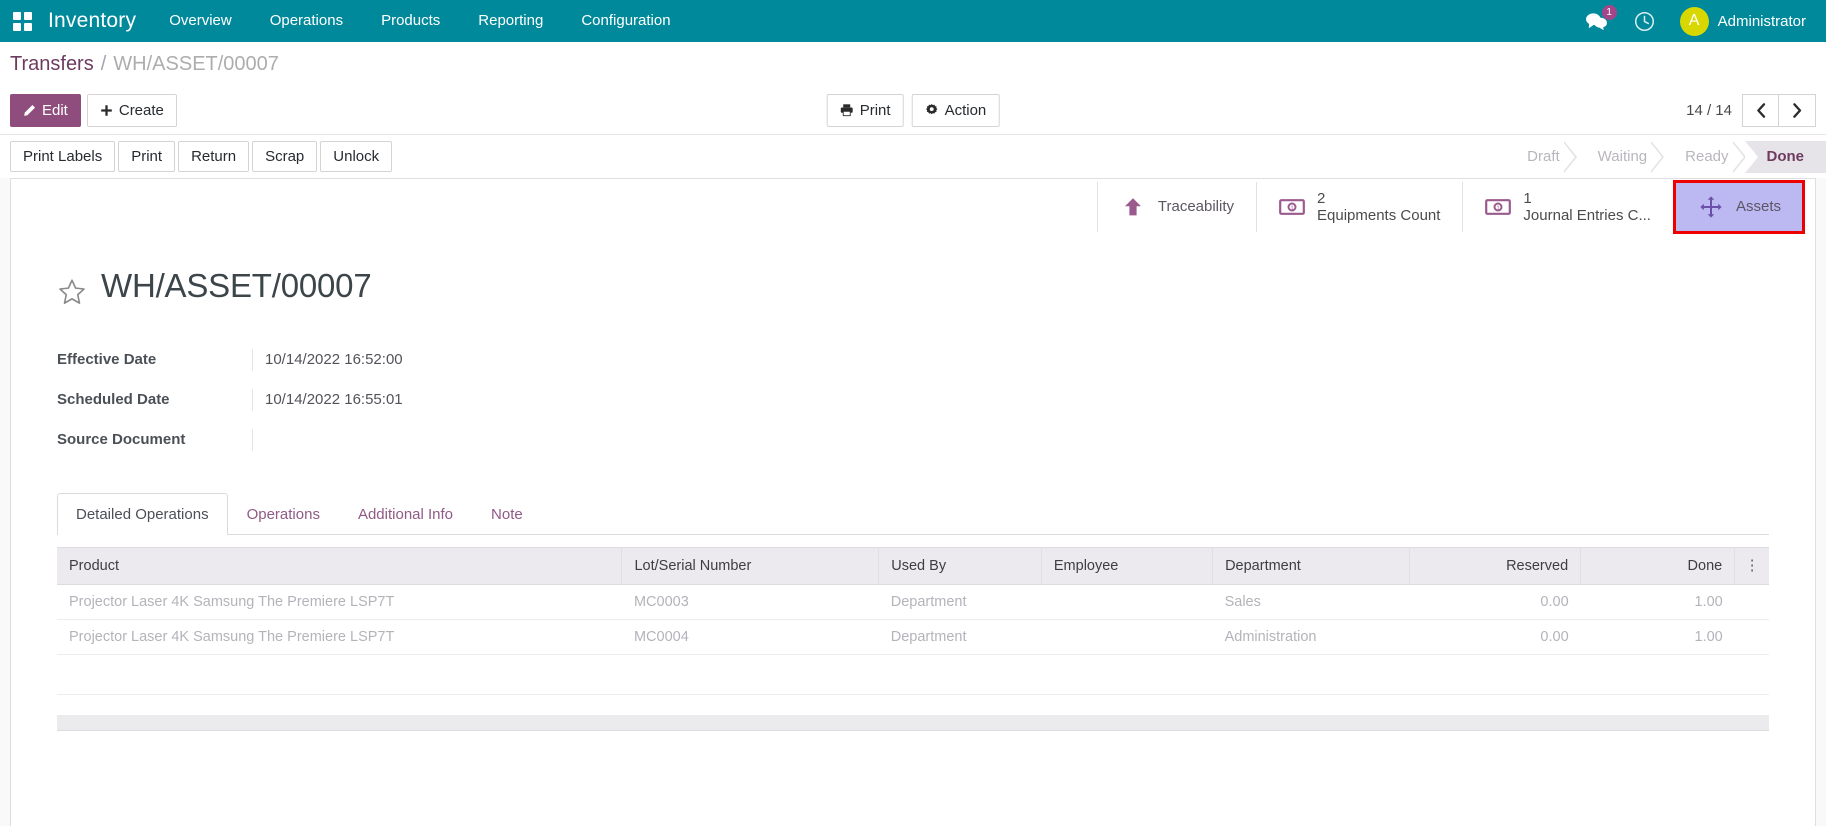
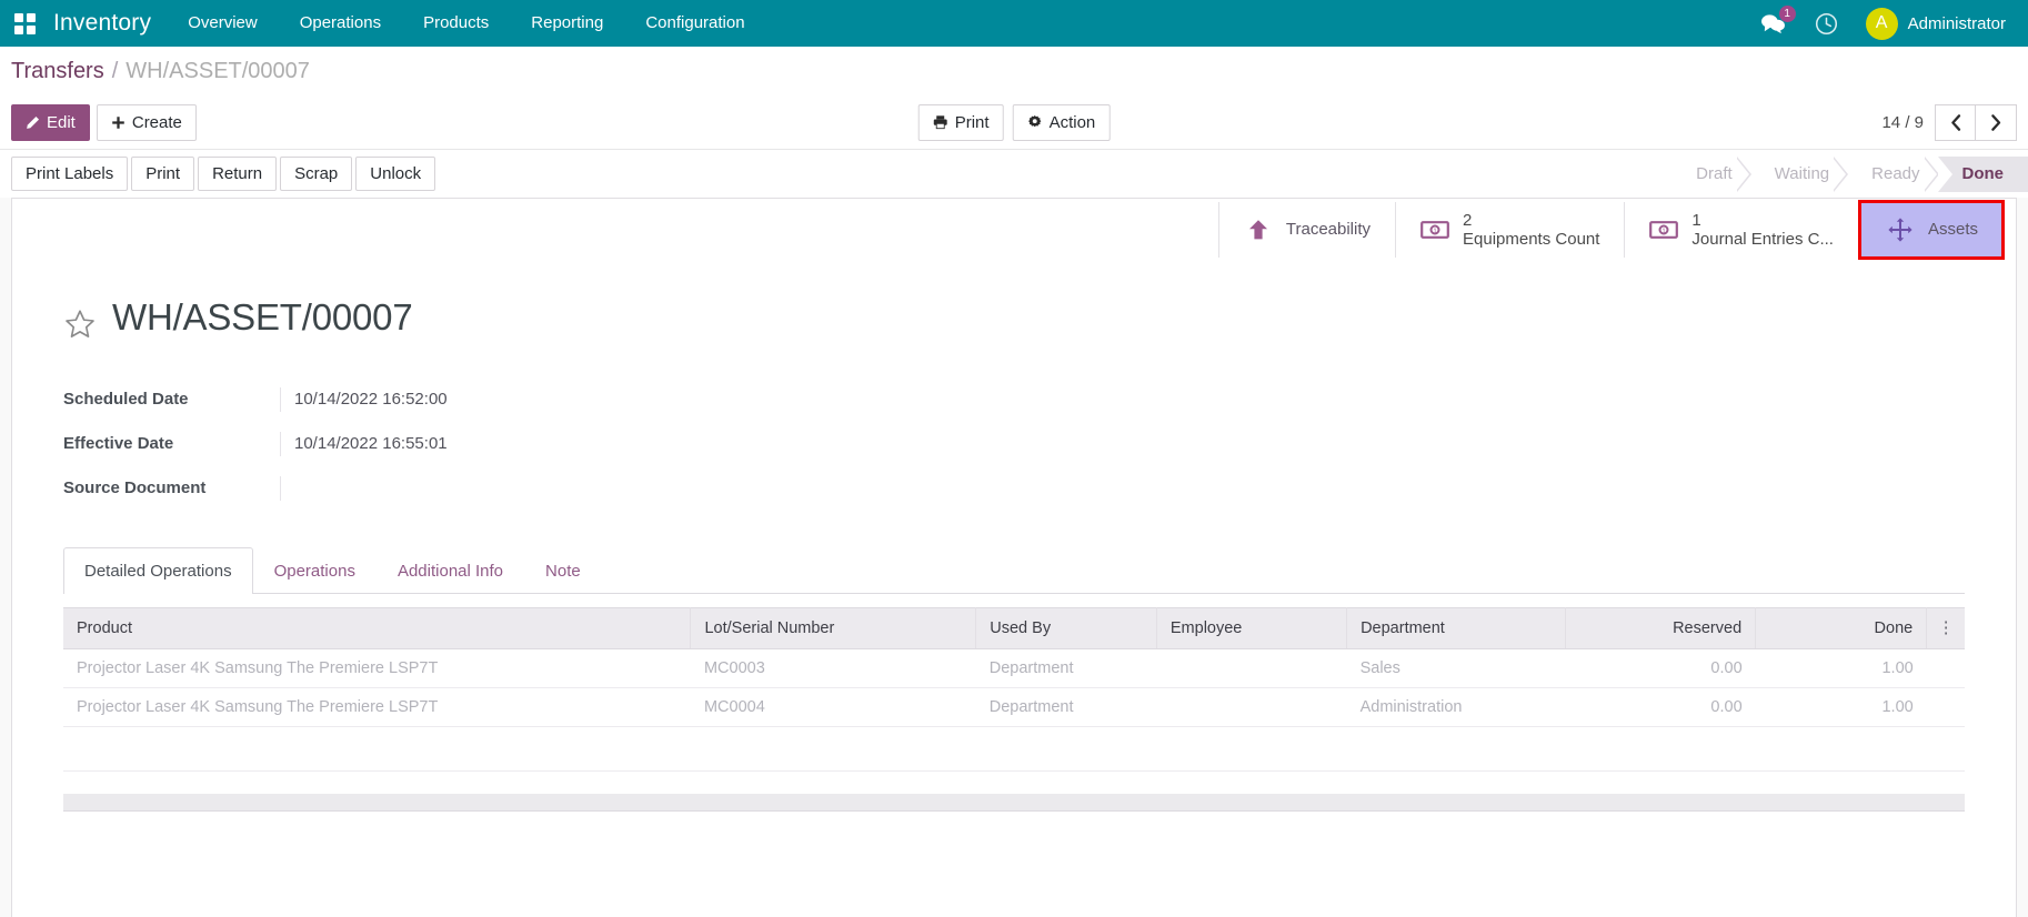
  Inventory
  Overview
  Operations
  Products
  Reporting
  Configuration
  1
  A
  Administrator
  Transfers
  /
  WH/ASSET/00007
  Edit
  Create
  Print
  Action
- 14 / 14
+ 14 / 9
  Print Labels
  Print
  Return
  Scrap
  Unlock
  Draft
  Waiting
  Ready
  Done
  Traceability
  2
  Equipments Count
  1
  Journal Entries C...
  Assets
  WH/ASSET/00007
- Effective Date
+ Scheduled Date
  10/14/2022 16:52:00
- Scheduled Date
+ Effective Date
  10/14/2022 16:55:01
  Source Document
  Detailed Operations
  Operations
  Additional Info
  Note
  Product	Lot/Serial Number	Used By	Employee	Department	Reserved	Done	⋮
  Projector Laser 4K Samsung The Premiere LSP7T	MC0003	Department		Sales	0.00	1.00
  Projector Laser 4K Samsung The Premiere LSP7T	MC0004	Department		Administration	0.00	1.00
